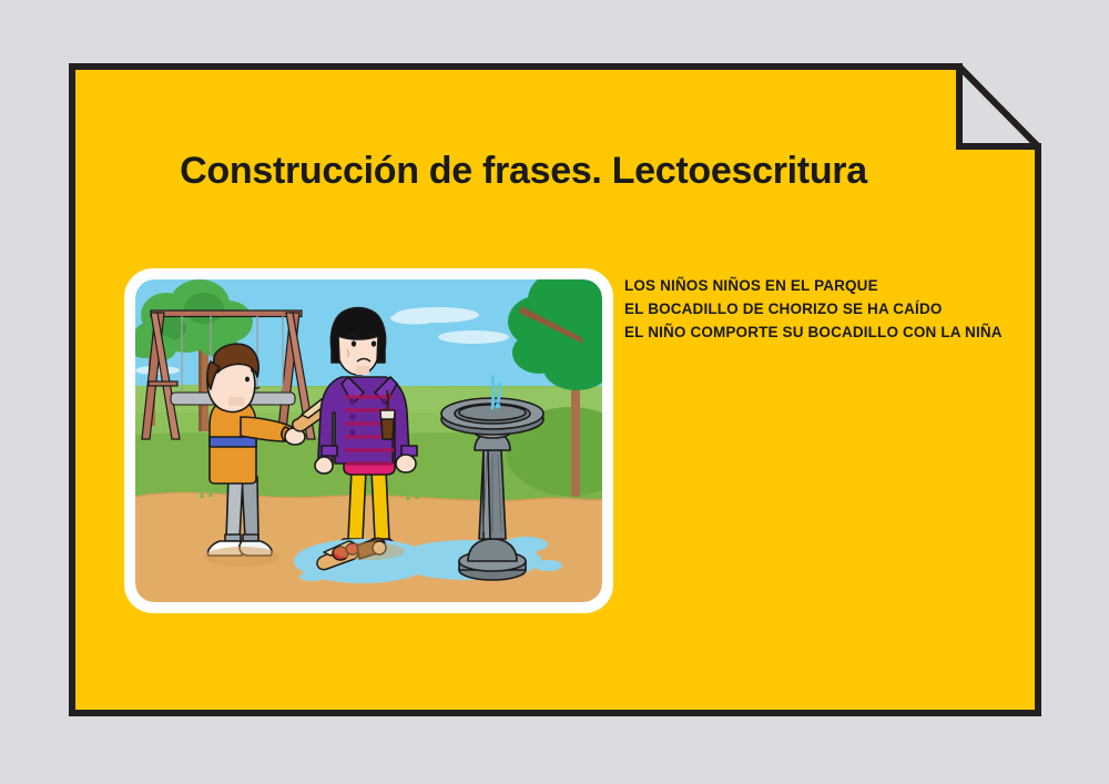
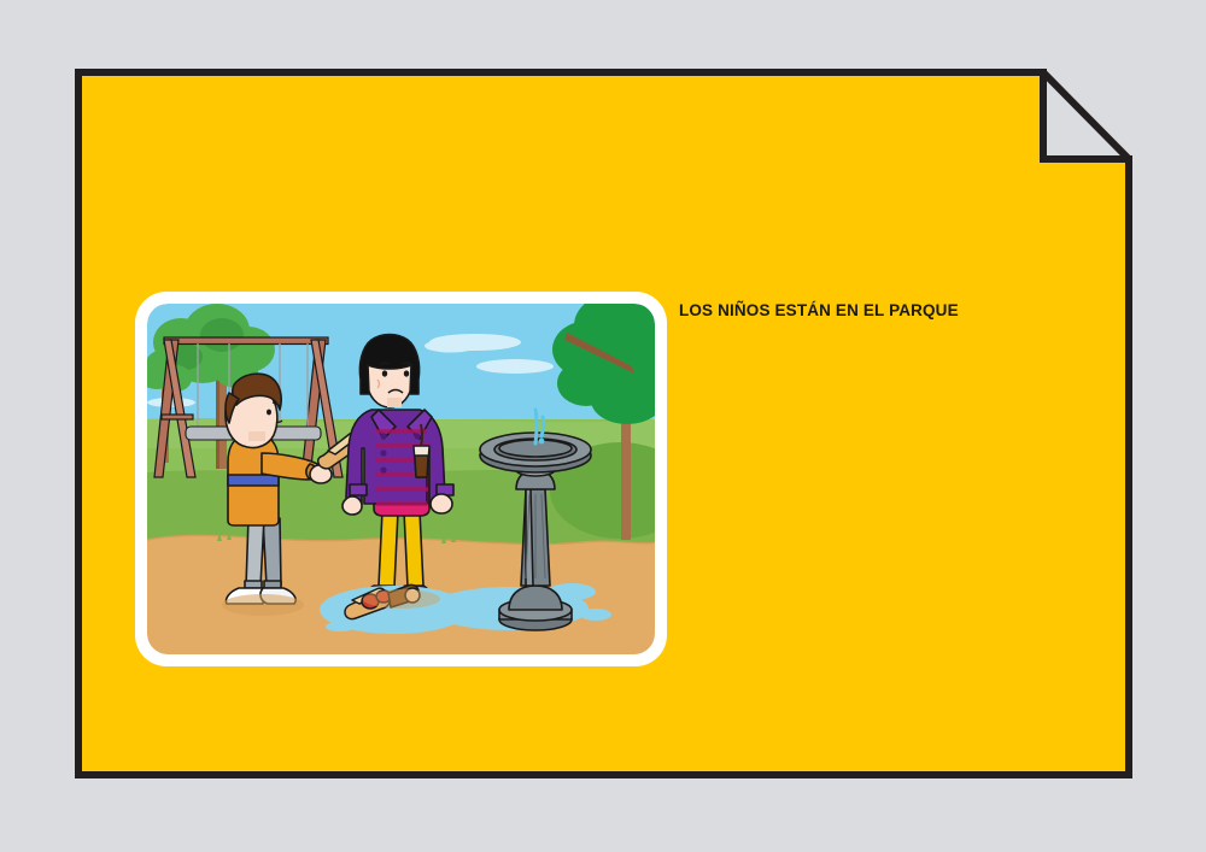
- Construcción de frases. Lectoescritura
- LOS NIÑOS NIÑOS EN EL PARQUE
+ LOS NIÑOS ESTÁN EN EL PARQUE
- EL BOCADILLO DE CHORIZO SE HA CAÍDO
- EL NIÑO COMPORTE SU BOCADILLO CON LA NIÑA
